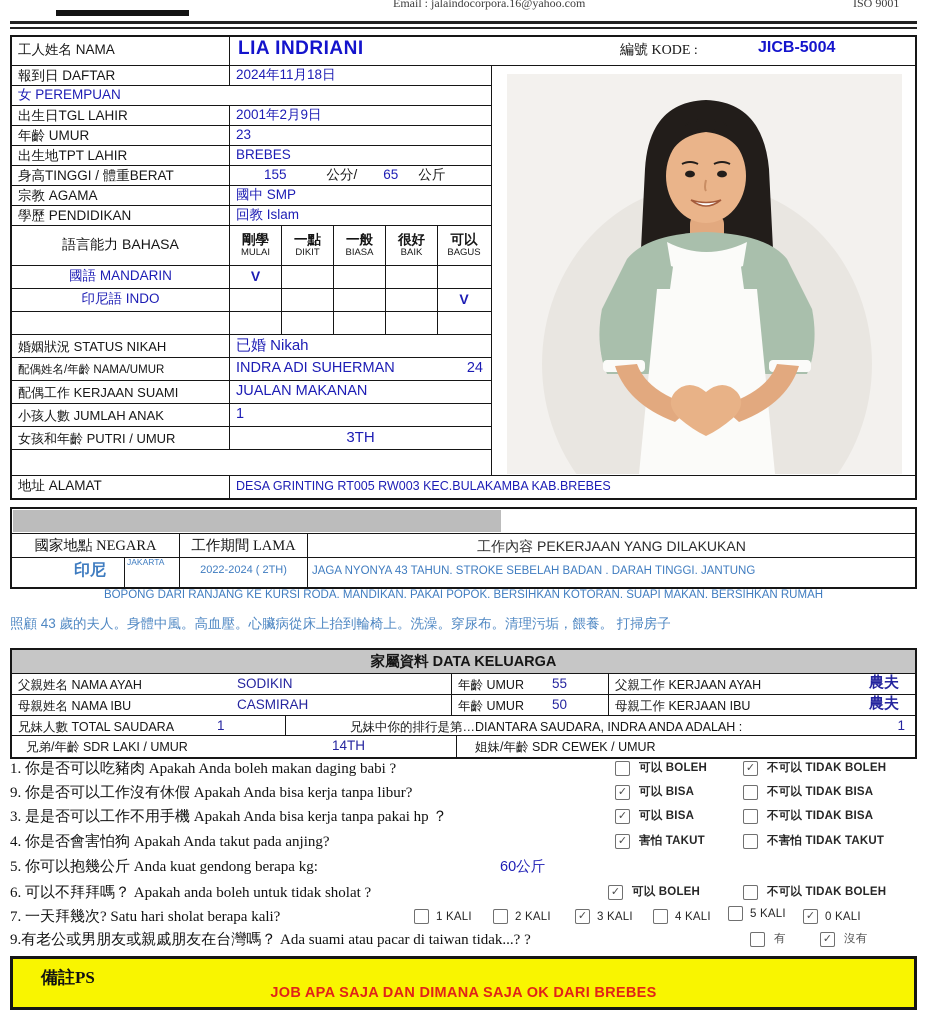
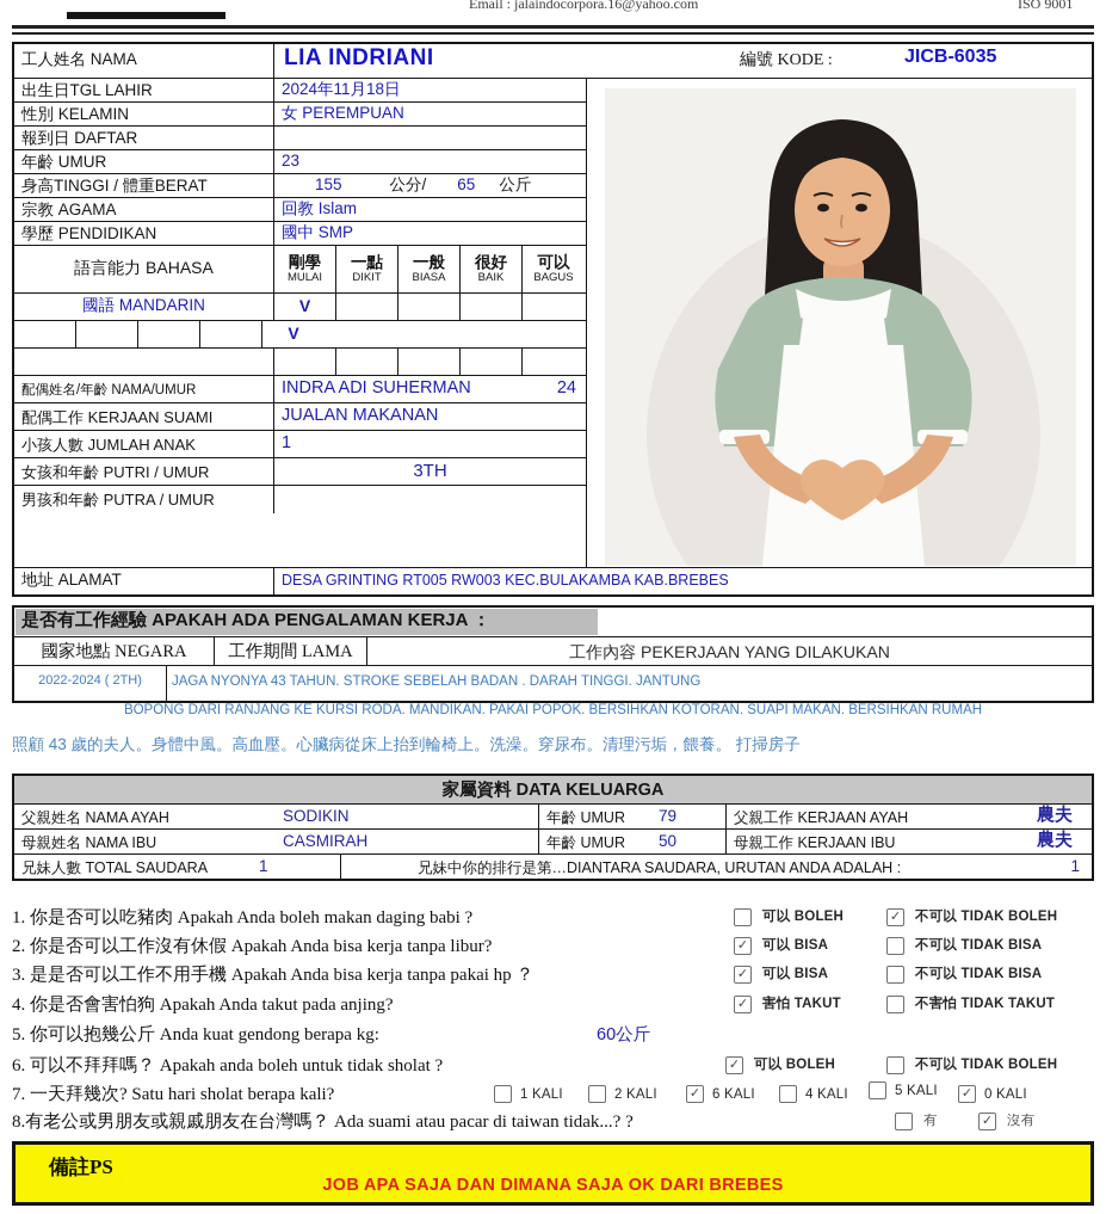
  Email : jalaindocorpora.16@yahoo.com
  ISO 9001
  工人姓名 NAMA
  LIA INDRIANI
  編號 KODE :
- JICB-5004
+ JICB-6035
- 報到日 DAFTAR
+ 出生日TGL LAHIR
  2024年11月18日
+ 性別 KELAMIN
  女 PEREMPUAN
- 出生日TGL LAHIR
+ 報到日 DAFTAR
- 2001年2月9日
  年齡 UMUR
  23
- 出生地TPT LAHIR
- BREBES
  身高TINGGI / 體重BERAT
  155
  公分/
  65
  公斤
  宗教 AGAMA
- 國中 SMP
+ 回教 Islam
  學歷 PENDIDIKAN
- 回教 Islam
+ 國中 SMP
  語言能力 BAHASA
  剛學
  MULAI
  一點
  DIKIT
  一般
  BIASA
  很好
  BAIK
  可以
  BAGUS
  國語 MANDARIN
  V
- 印尼語 INDO
  V
- 婚姻狀況 STATUS NIKAH
- 已婚 Nikah
  配偶姓名/年齡 NAMA/UMUR
  INDRA ADI SUHERMAN
  24
  配偶工作 KERJAAN SUAMI
  JUALAN MAKANAN
  小孩人數 JUMLAH ANAK
  1
  女孩和年齡 PUTRI / UMUR
  3TH
+ 男孩和年齡 PUTRA / UMUR
  地址 ALAMAT
  DESA GRINTING RT005 RW003 KEC.BULAKAMBA KAB.BREBES
+ 是否有工作經驗 APAKAH ADA PENGALAMAN KERJA ：
  國家地點 NEGARA
  工作期間 LAMA
  工作內容 PEKERJAAN YANG DILAKUKAN
- 印尼
- JAKARTA
  2022-2024 ( 2TH)
  JAGA NYONYA 43 TAHUN. STROKE SEBELAH BADAN . DARAH TINGGI. JANTUNG
  BOPONG DARI RANJANG KE KURSI RODA. MANDIKAN. PAKAI POPOK. BERSIHKAN KOTORAN. SUAPI MAKAN. BERSIHKAN RUMAH
  照顧 43 歲的夫人。身體中風。高血壓。心臟病從床上抬到輪椅上。洗澡。穿尿布。清理污垢，餵養。 打掃房子
  家屬資料 DATA KELUARGA
  父親姓名 NAMA AYAH
  SODIKIN
  年齡 UMUR
- 55
+ 79
  父親工作 KERJAAN AYAH
  農夫
  母親姓名 NAMA IBU
  CASMIRAH
  年齡 UMUR
  50
  母親工作 KERJAAN IBU
  農夫
  兄妹人數 TOTAL SAUDARA
  1
- 兄妹中你的排行是第…DIANTARA SAUDARA, INDRA ANDA ADALAH :
+ 兄妹中你的排行是第…DIANTARA SAUDARA, URUTAN ANDA ADALAH :
  1
- 兄弟/年齡 SDR LAKI / UMUR
- 14TH
- 姐妹/年齡 SDR CEWEK / UMUR
  1. 你是否可以吃豬肉 Apakah Anda boleh makan daging babi ?
  可以 BOLEH
  ✓
  不可以 TIDAK BOLEH
- 9. 你是否可以工作沒有休假 Apakah Anda bisa kerja tanpa libur?
+ 2. 你是否可以工作沒有休假 Apakah Anda bisa kerja tanpa libur?
  ✓
  可以 BISA
  不可以 TIDAK BISA
  3. 是是否可以工作不用手機 Apakah Anda bisa kerja tanpa pakai hp ？
  ✓
  可以 BISA
  不可以 TIDAK BISA
  4. 你是否會害怕狗 Apakah Anda takut pada anjing?
  ✓
  害怕 TAKUT
  不害怕 TIDAK TAKUT
  5. 你可以抱幾公斤 Anda kuat gendong berapa kg:
  60公斤
  6. 可以不拜拜嗎？ Apakah anda boleh untuk tidak sholat ?
  ✓
  可以 BOLEH
  不可以 TIDAK BOLEH
  7. 一天拜幾次? Satu hari sholat berapa kali?
  1 KALI
  2 KALI
  ✓
- 3 KALI
+ 6 KALI
  4 KALI
  5 KALI
  ✓
  0 KALI
- 9.有老公或男朋友或親戚朋友在台灣嗎？ Ada suami atau pacar di taiwan tidak...? ?
+ 8.有老公或男朋友或親戚朋友在台灣嗎？ Ada suami atau pacar di taiwan tidak...? ?
  有
  ✓
  沒有
  備註PS
  JOB APA SAJA DAN DIMANA SAJA OK DARI BREBES
